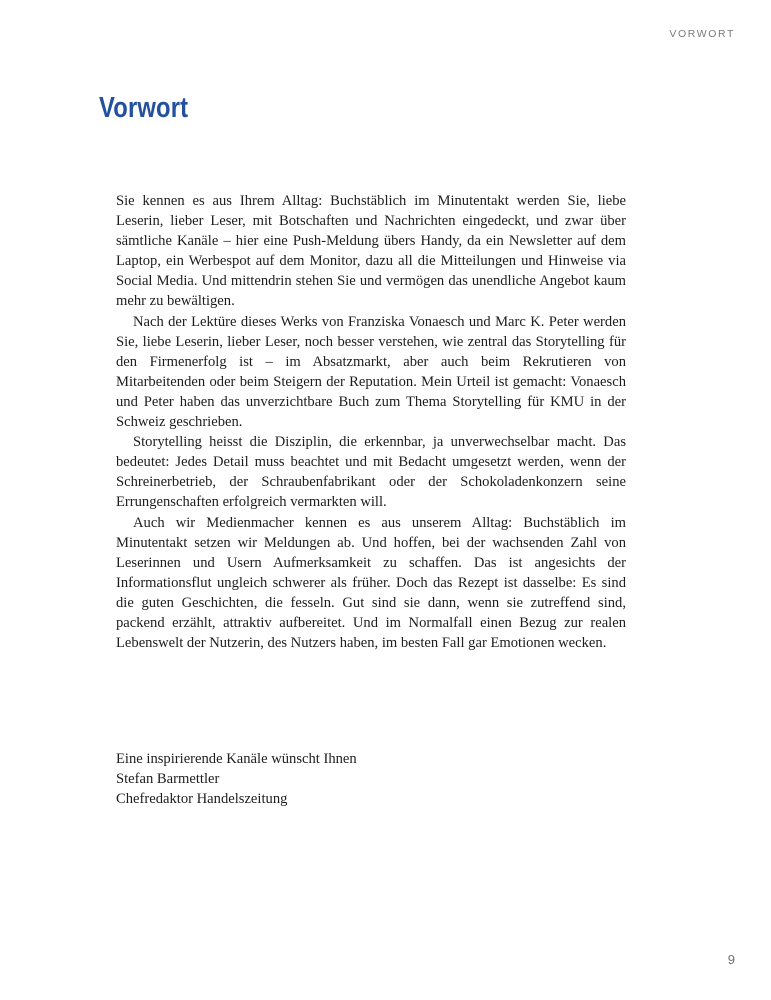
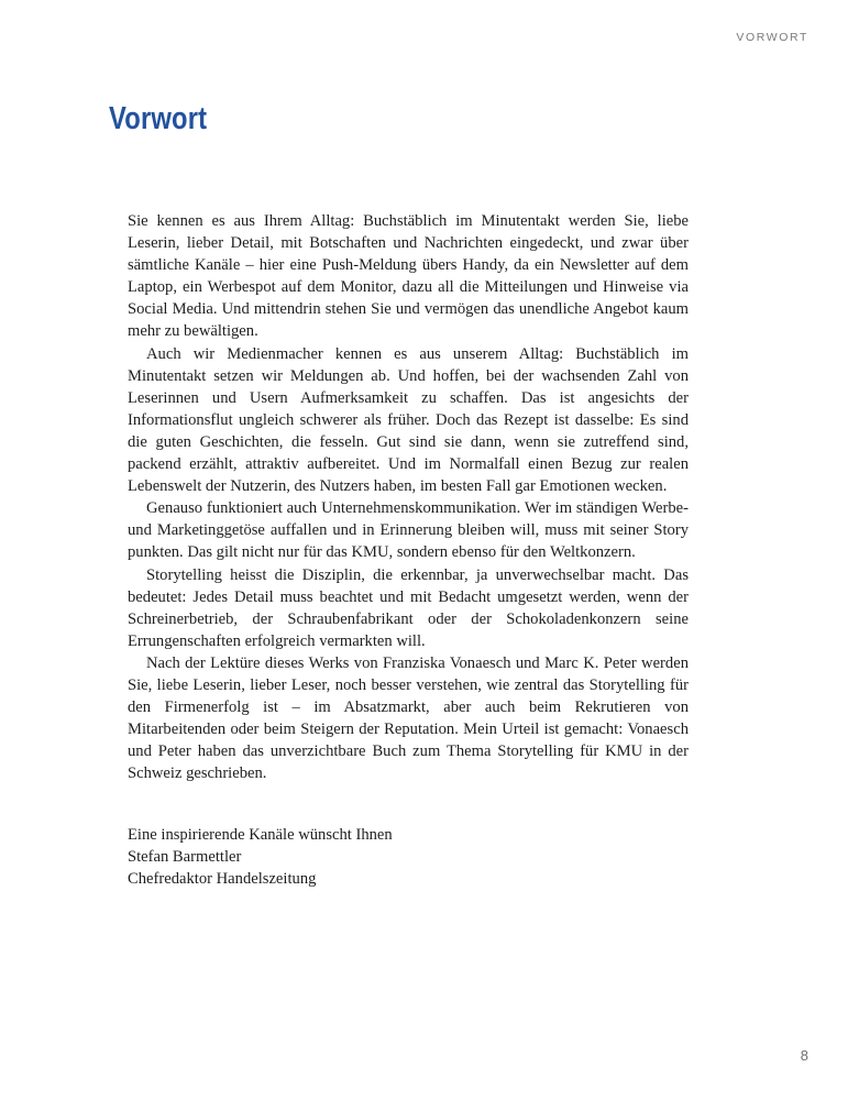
  VORWORT
  Vorwort
- Sie kennen es aus Ihrem Alltag: Buchstäblich im Minutentakt werden Sie, liebe Leserin, lieber Leser, mit Botschaften und Nachrichten eingedeckt, und zwar über sämtliche Kanäle – hier eine Push-Meldung übers Handy, da ein Newsletter auf dem Laptop, ein Werbespot auf dem Monitor, dazu all die Mitteilungen und Hinweise via Social Media. Und mittendrin stehen Sie und vermögen das unendliche Angebot kaum mehr zu bewältigen.
+ Sie kennen es aus Ihrem Alltag: Buchstäblich im Minutentakt werden Sie, liebe Leserin, lieber Detail, mit Botschaften und Nachrichten eingedeckt, und zwar über sämtliche Kanäle – hier eine Push-Meldung übers Handy, da ein Newsletter auf dem Laptop, ein Werbespot auf dem Monitor, dazu all die Mitteilungen und Hinweise via Social Media. Und mittendrin stehen Sie und vermögen das unendliche Angebot kaum mehr zu bewältigen.
- Nach der Lektüre dieses Werks von Franziska Vonaesch und Marc K. Peter werden Sie, liebe Leserin, lieber Leser, noch besser verstehen, wie zentral das Storytelling für den Firmenerfolg ist – im Absatzmarkt, aber auch beim Rekrutieren von Mitarbeitenden oder beim Steigern der Reputation. Mein Urteil ist gemacht: Vonaesch und Peter haben das unverzichtbare Buch zum Thema Storytelling für KMU in der Schweiz geschrieben.
+ Auch wir Medienmacher kennen es aus unserem Alltag: Buchstäblich im Minutentakt setzen wir Meldungen ab. Und hoffen, bei der wachsenden Zahl von Leserinnen und Usern Aufmerksamkeit zu schaffen. Das ist angesichts der Informationsflut ungleich schwerer als früher. Doch das Rezept ist dasselbe: Es sind die guten Geschichten, die fesseln. Gut sind sie dann, wenn sie zutreffend sind, packend erzählt, attraktiv aufbereitet. Und im Normalfall einen Bezug zur realen Lebenswelt der Nutzerin, des Nutzers haben, im besten Fall gar Emotionen wecken.
+ Genauso funktioniert auch Unternehmenskommunikation. Wer im ständigen Werbe- und Marketinggetöse auffallen und in Erinnerung bleiben will, muss mit seiner Story punkten. Das gilt nicht nur für das KMU, sondern ebenso für den Weltkonzern.
  Storytelling heisst die Disziplin, die erkennbar, ja unverwechselbar macht. Das bedeutet: Jedes Detail muss beachtet und mit Bedacht umgesetzt werden, wenn der Schreinerbetrieb, der Schraubenfabrikant oder der Schokoladenkonzern seine Errungenschaften erfolgreich vermarkten will.
- Auch wir Medienmacher kennen es aus unserem Alltag: Buchstäblich im Minutentakt setzen wir Meldungen ab. Und hoffen, bei der wachsenden Zahl von Leserinnen und Usern Aufmerksamkeit zu schaffen. Das ist angesichts der Informationsflut ungleich schwerer als früher. Doch das Rezept ist dasselbe: Es sind die guten Geschichten, die fesseln. Gut sind sie dann, wenn sie zutreffend sind, packend erzählt, attraktiv aufbereitet. Und im Normalfall einen Bezug zur realen Lebenswelt der Nutzerin, des Nutzers haben, im besten Fall gar Emotionen wecken.
+ Nach der Lektüre dieses Werks von Franziska Vonaesch und Marc K. Peter werden Sie, liebe Leserin, lieber Leser, noch besser verstehen, wie zentral das Storytelling für den Firmenerfolg ist – im Absatzmarkt, aber auch beim Rekrutieren von Mitarbeitenden oder beim Steigern der Reputation. Mein Urteil ist gemacht: Vonaesch und Peter haben das unverzichtbare Buch zum Thema Storytelling für KMU in der Schweiz geschrieben.
  Eine inspirierende Kanäle wünscht Ihnen
  Stefan Barmettler
  Chefredaktor Handelszeitung
- 9
+ 8
